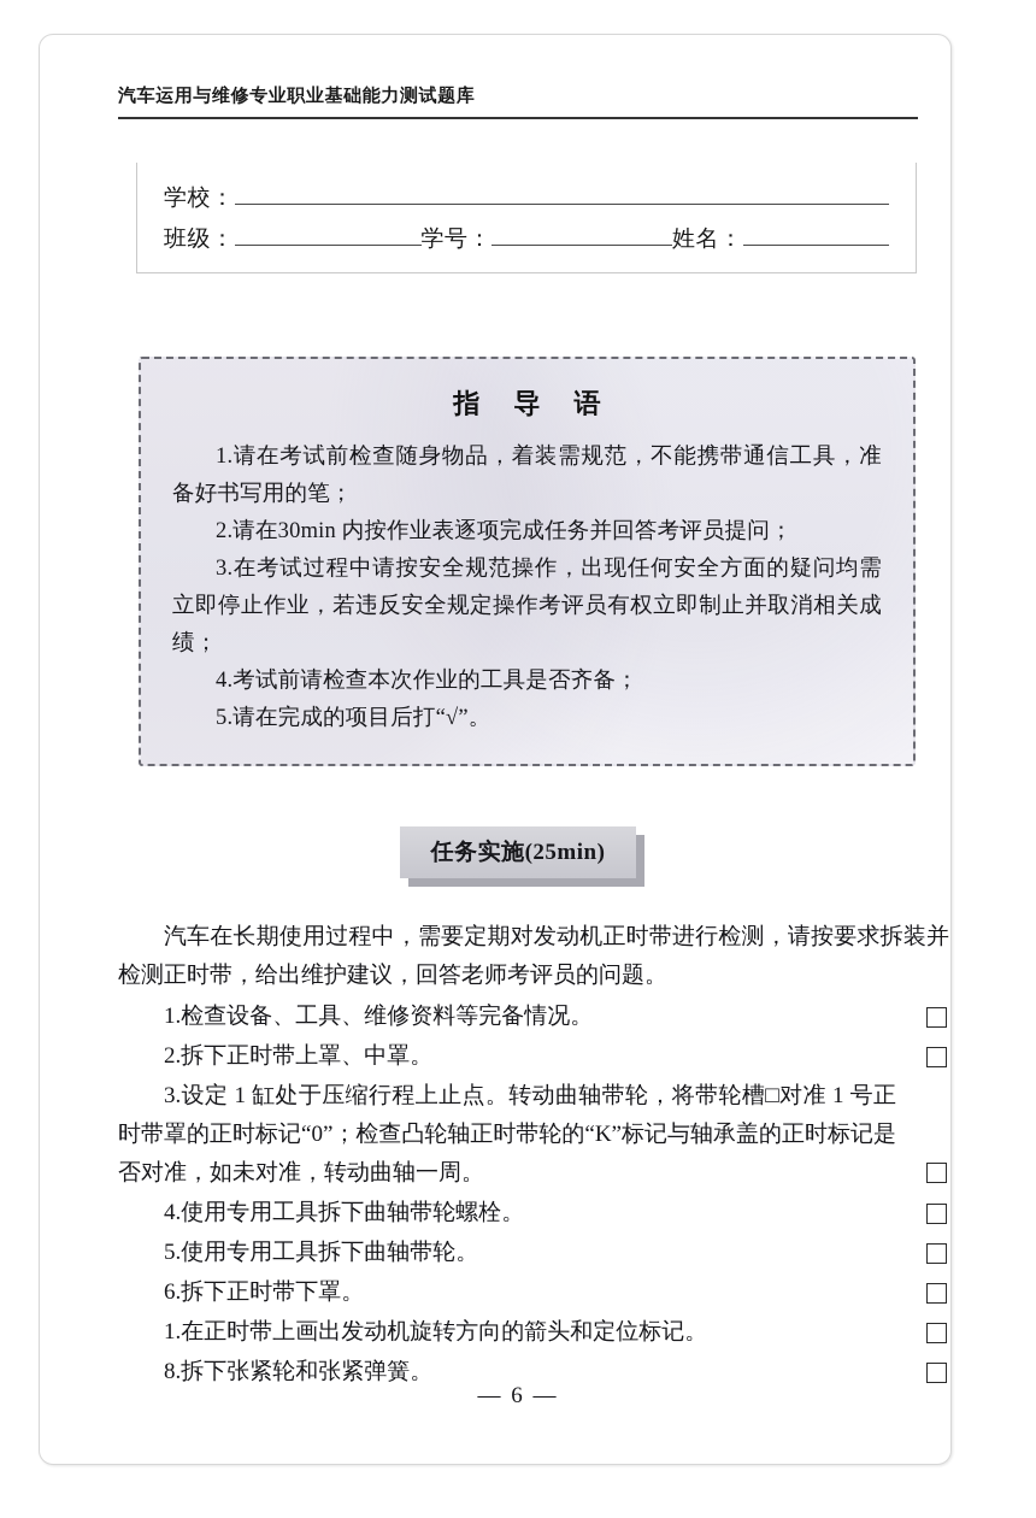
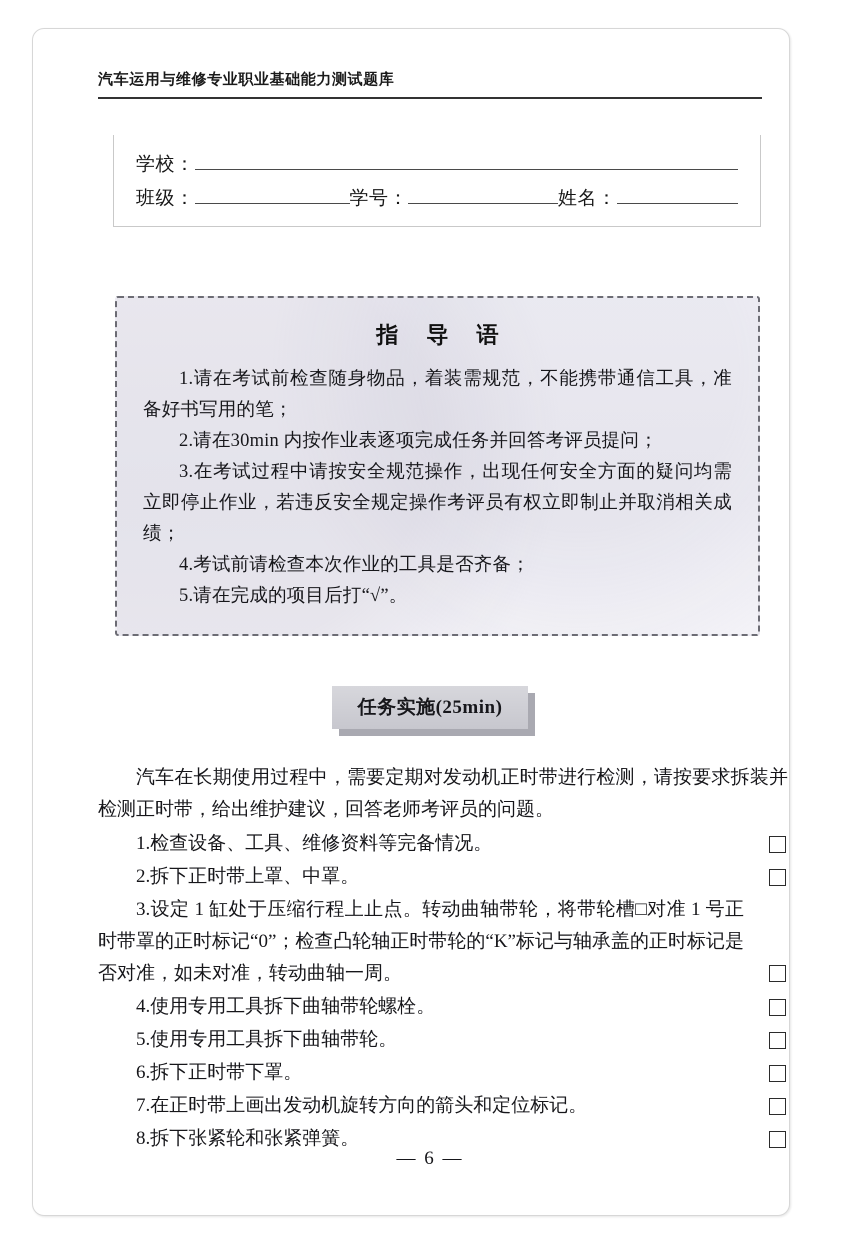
  汽车运用与维修专业职业基础能力测试题库
  学校：
  班级：
  学号：
  姓名：
  指 导 语
  1.请在考试前检查随身物品，着装需规范，不能携带通信工具，准备好书写用的笔；
  2.请在30min 内按作业表逐项完成任务并回答考评员提问；
  3.在考试过程中请按安全规范操作，出现任何安全方面的疑问均需立即停止作业，若违反安全规定操作考评员有权立即制止并取消相关成绩；
  4.考试前请检查本次作业的工具是否齐备；
  5.请在完成的项目后打“√”。
  任务实施(25min)
  汽车在长期使用过程中，需要定期对发动机正时带进行检测，请按要求拆装并检测正时带，给出维护建议，回答老师考评员的问题。
  1.检查设备、工具、维修资料等完备情况。
  2.拆下正时带上罩、中罩。
  3.设定 1 缸处于压缩行程上止点。转动曲轴带轮，将带轮槽□对准 1 号正时带罩的正时标记“0”；检查凸轮轴正时带轮的“K”标记与轴承盖的正时标记是否对准，如未对准，转动曲轴一周。
  4.使用专用工具拆下曲轴带轮螺栓。
  5.使用专用工具拆下曲轴带轮。
  6.拆下正时带下罩。
- 1.在正时带上画出发动机旋转方向的箭头和定位标记。
+ 7.在正时带上画出发动机旋转方向的箭头和定位标记。
  8.拆下张紧轮和张紧弹簧。
  — 6 —
